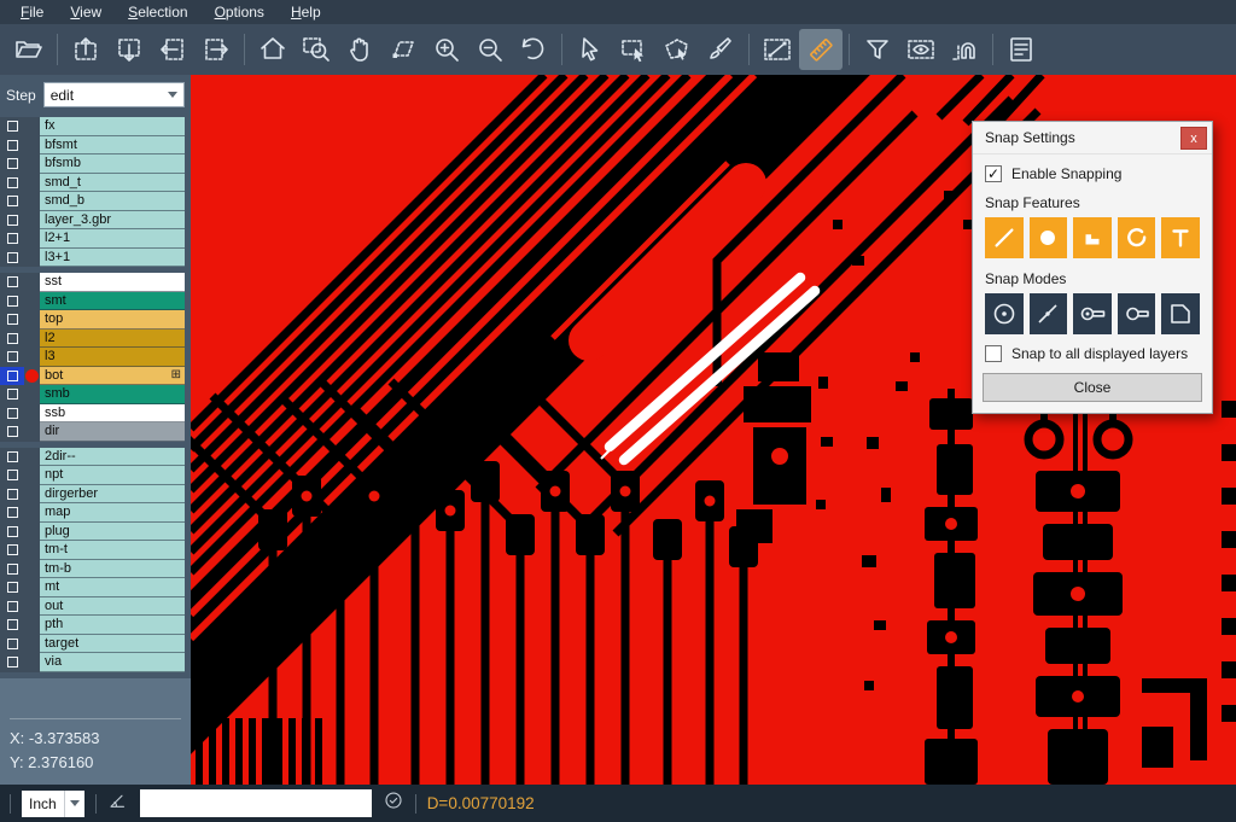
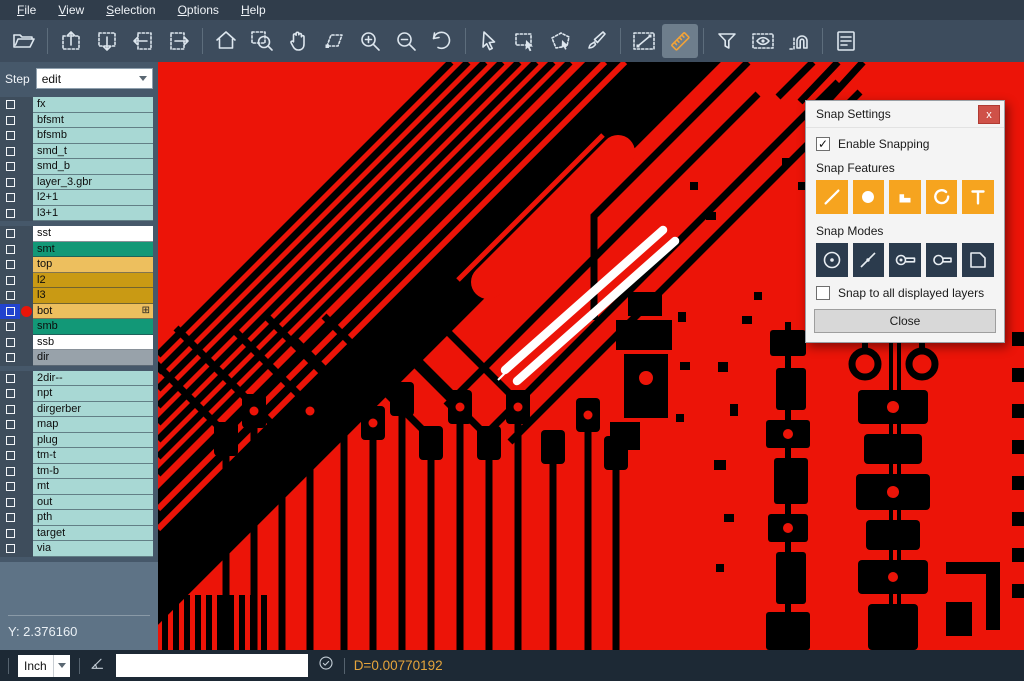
  File
  View
  Selection
  Options
  Help
  Step
  edit
  fx
  bfsmt
  bfsmb
  smd_t
  smd_b
  layer_3.gbr
  l2+1
  l3+1
  sst
  smt
  top
  l2
  l3
  bot
  ⊞
  smb
  ssb
  dir
  2dir--
  npt
  dirgerber
  map
  plug
  tm-t
  tm-b
  mt
  out
  pth
  target
  via
- X: -3.373583
  Y: 2.376160
  Snap Settings
  x
  Enable Snapping
  Snap Features
  Snap Modes
  Snap to all displayed layers
  Close
  Inch
  D=0.00770192
